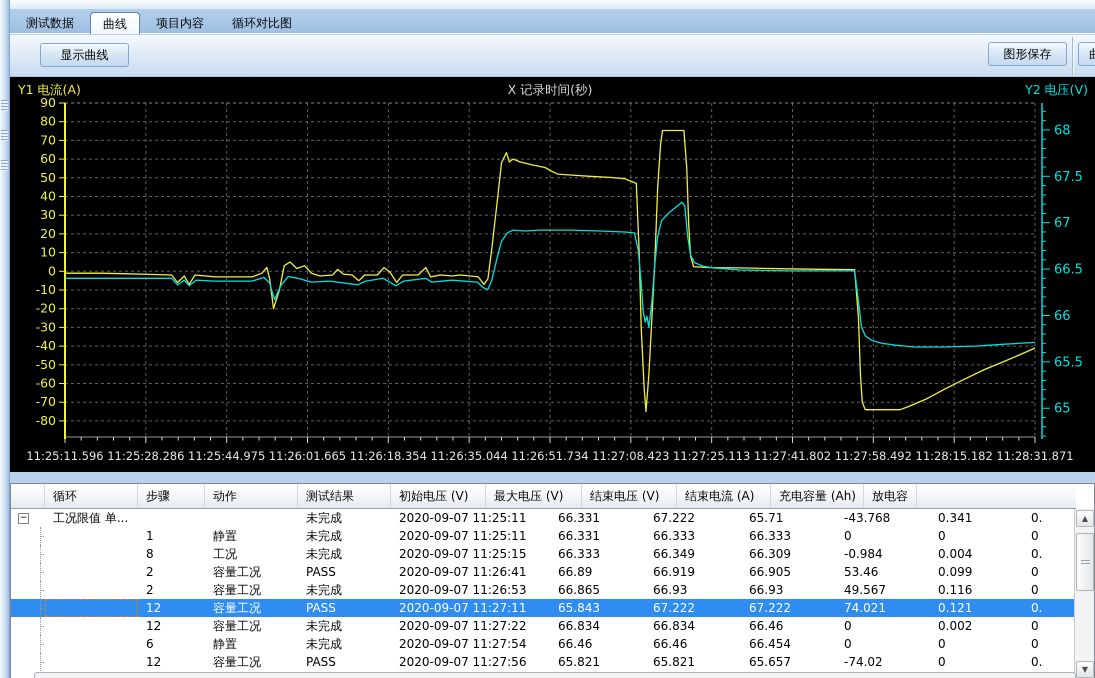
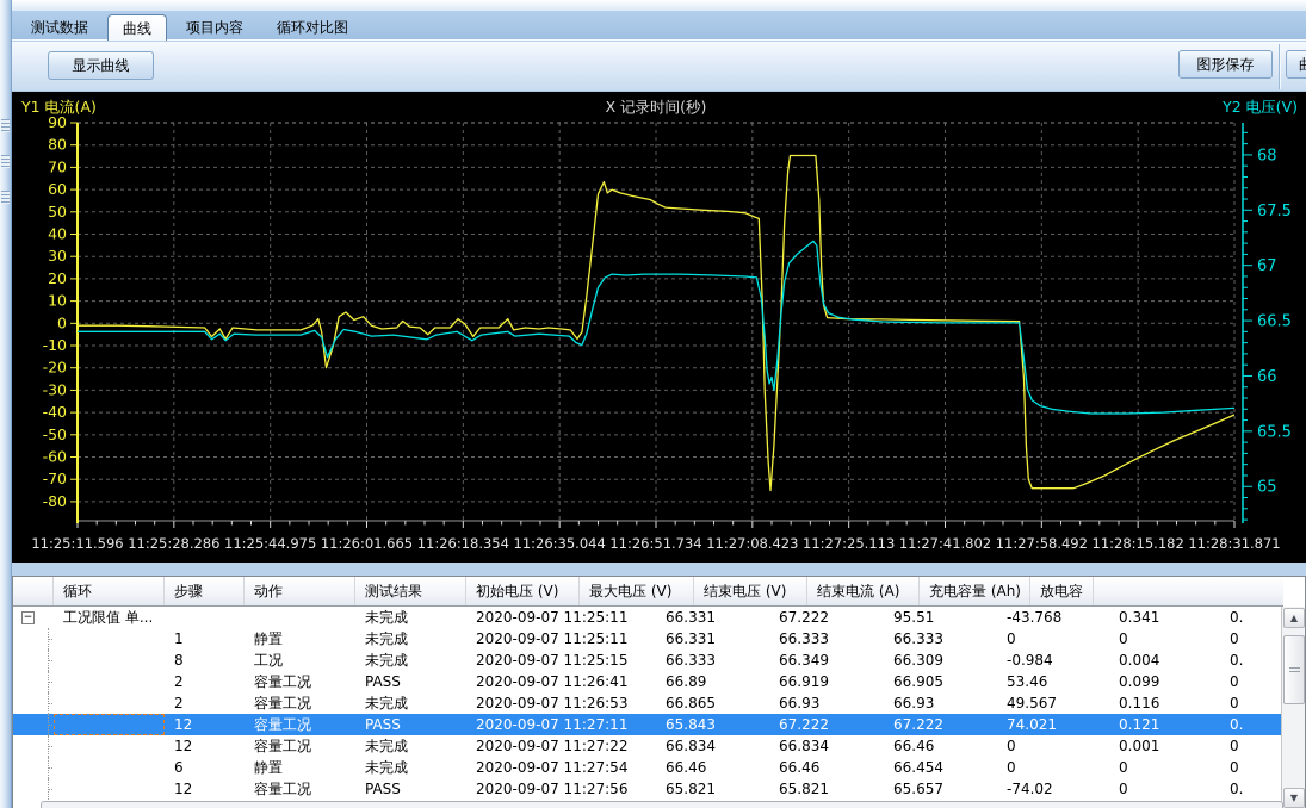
  测试数据
  曲线
  项目内容
  循环对比图
  显示曲线
  图形保存
  90
  80
  70
  60
  50
  40
  30
  20
  10
  0
  -10
  -20
  -30
  -40
  -50
  -60
  -70
  -80
  68
  67.5
  67
  66.5
  66
  65.5
  65
  11:25:11.596
  11:25:28.286
  11:25:44.975
  11:26:01.665
  11:26:18.354
  11:26:35.044
  11:26:51.734
  11:27:08.423
  11:27:25.113
  11:27:41.802
  11:27:58.492
  11:28:15.182
  11:28:31.871
  Y1 电流(A)
  X 记录时间(秒)
  Y2 电压(V)
  循环
  步骤
  动作
  测试结果
  初始电压 (V)
  最大电压 (V)
  结束电压 (V)
  结束电流 (A)
  充电容量 (Ah)
  放电容
  −
  工况限值 单...
  未完成
  2020-09-07 11:25:11
  66.331
  67.222
- 65.71
+ 95.51
  -43.768
  0.341
  0.
  1
  静置
  未完成
  2020-09-07 11:25:11
  66.331
  66.333
  66.333
  0
  0
  0
  8
  工况
  未完成
  2020-09-07 11:25:15
  66.333
  66.349
  66.309
  -0.984
  0.004
  0.
  2
  容量工况
  PASS
  2020-09-07 11:26:41
  66.89
  66.919
  66.905
  53.46
  0.099
  0
  2
  容量工况
  未完成
  2020-09-07 11:26:53
  66.865
  66.93
  66.93
  49.567
  0.116
  0
  12
  容量工况
  PASS
  2020-09-07 11:27:11
  65.843
  67.222
  67.222
  74.021
  0.121
  0.
  12
  容量工况
  未完成
  2020-09-07 11:27:22
  66.834
  66.834
  66.46
  0
- 0.002
+ 0.001
  0
  6
  静置
  未完成
  2020-09-07 11:27:54
  66.46
  66.46
  66.454
  0
  0
  0
  12
  容量工况
  PASS
  2020-09-07 11:27:56
  65.821
  65.821
  65.657
  -74.02
  0
  0.
  ▲
  ▼
